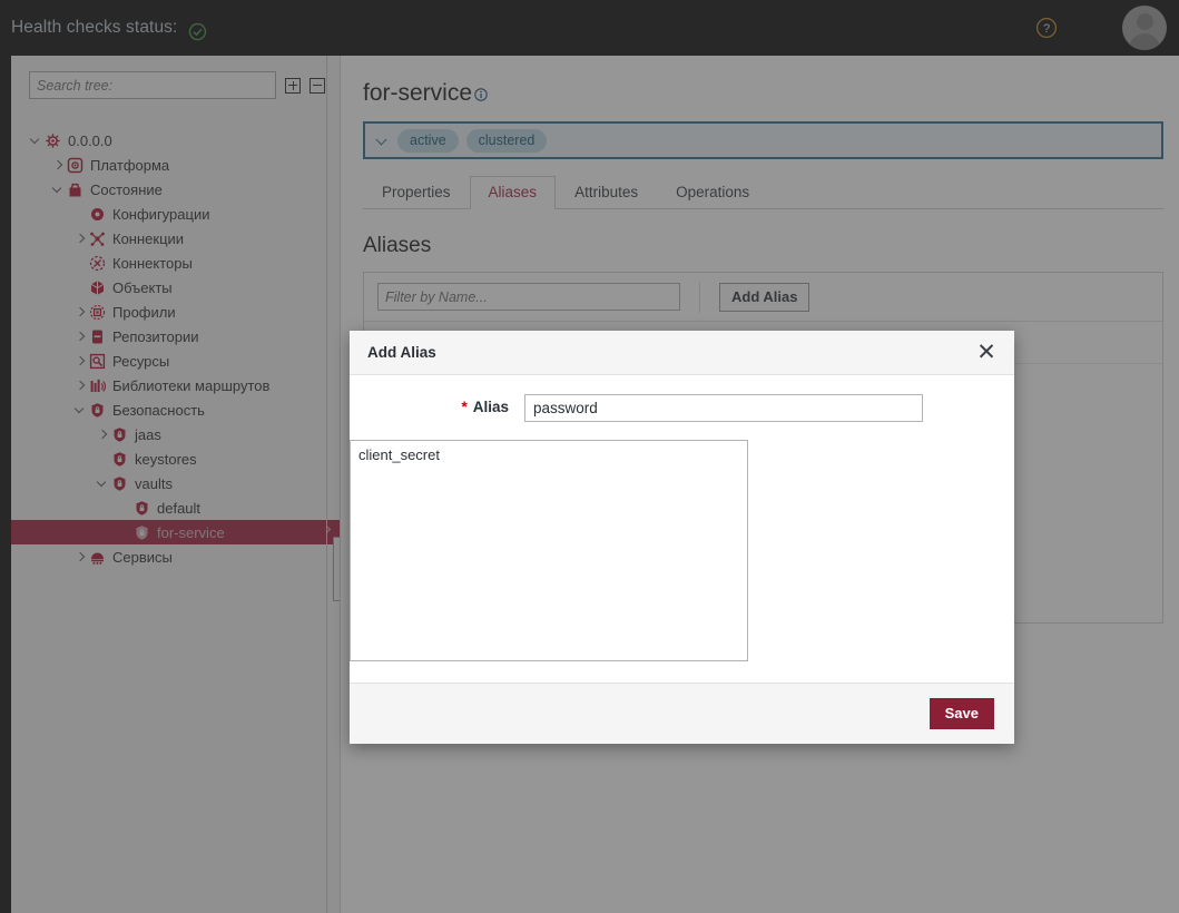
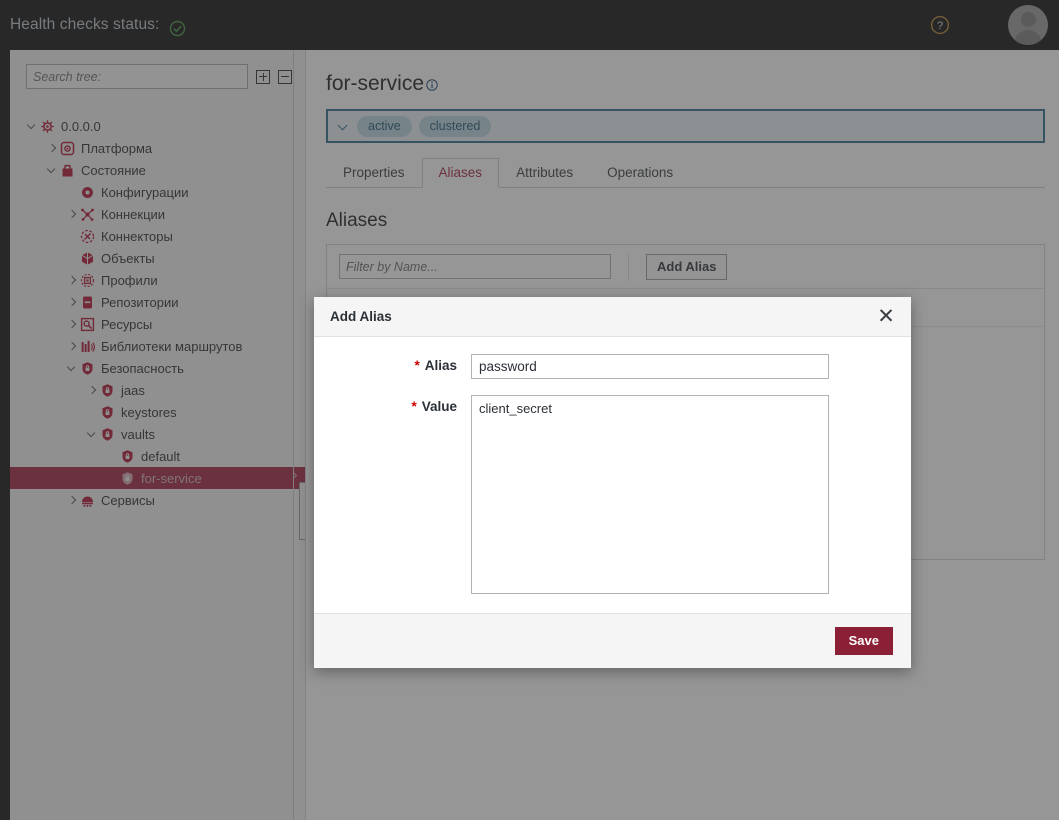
  Health checks status:
  ?
  Search tree:
  0.0.0.0
  Платформа
  Состояние
  Конфигурации
  Коннекции
  Коннекторы
  Объекты
  Профили
  Репозитории
  Ресурсы
  Библиотеки маршрутов
  Безопасность
  jaas
  keystores
  vaults
  default
  for-service
  Сервисы
  for-service
  active
  clustered
  Properties
  Aliases
  Attributes
  Operations
  Aliases
  Filter by Name...
  Add Alias
  Add Alias
  ✕
  * Alias
  password
+ * Value
  client_secret
  Save
